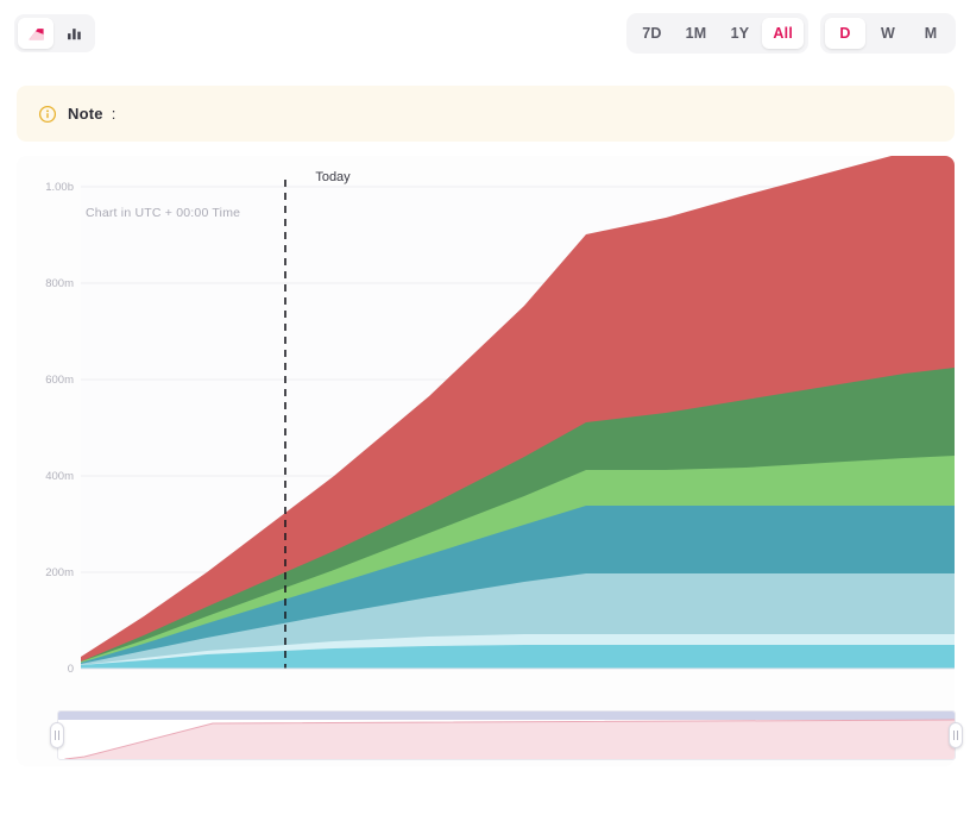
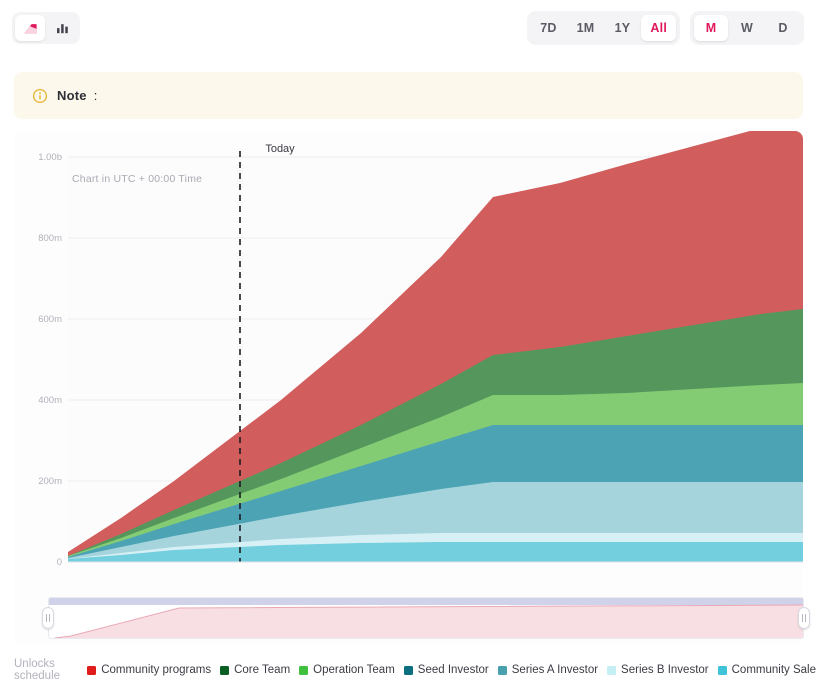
  7D
  1M
  1Y
  All
- D
+ M
  W
- M
+ D
  Note
  :
  1.00b
  800m
  600m
  400m
  200m
  0
  Chart in UTC + 00:00 Time
  Today
+ Unlocks schedule
+ Community programs
+ Core Team
+ Operation Team
+ Seed Investor
+ Series A Investor
+ Series B Investor
+ Community Sale
